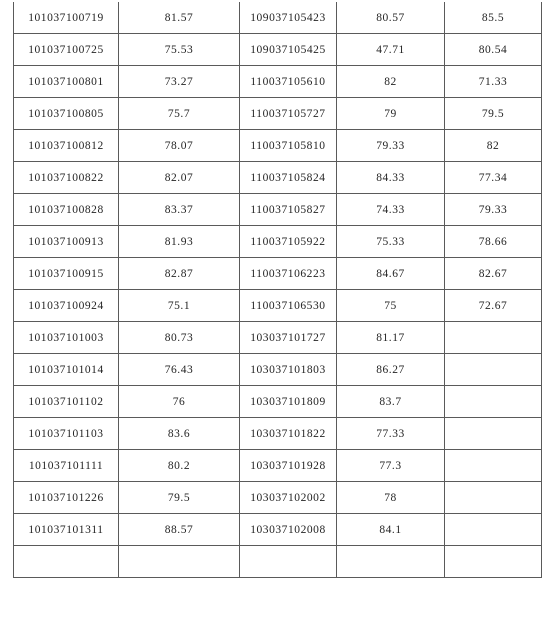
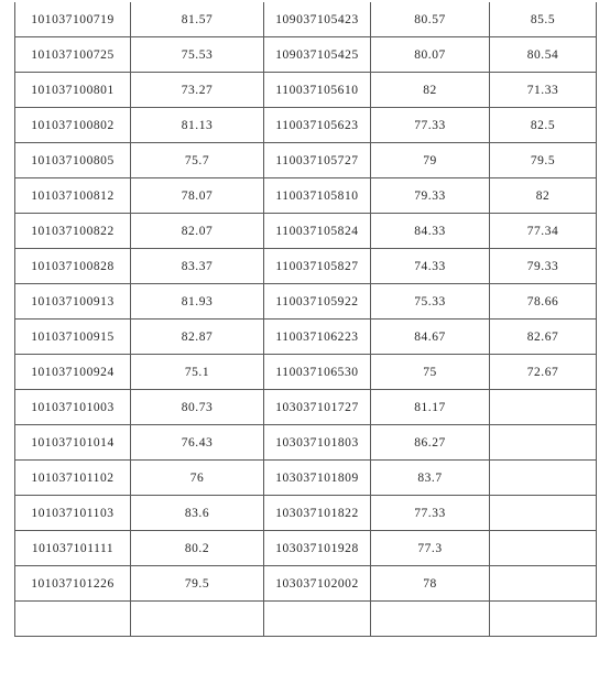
  101037100719	81.57	109037105423	80.57	85.5
- 101037100725	75.53	109037105425	47.71	80.54
+ 101037100725	75.53	109037105425	80.07	80.54
  101037100801	73.27	110037105610	82	71.33
+ 101037100802	81.13	110037105623	77.33	82.5
  101037100805	75.7	110037105727	79	79.5
  101037100812	78.07	110037105810	79.33	82
  101037100822	82.07	110037105824	84.33	77.34
  101037100828	83.37	110037105827	74.33	79.33
  101037100913	81.93	110037105922	75.33	78.66
  101037100915	82.87	110037106223	84.67	82.67
  101037100924	75.1	110037106530	75	72.67
  101037101003	80.73	103037101727	81.17
  101037101014	76.43	103037101803	86.27
  101037101102	76	103037101809	83.7
  101037101103	83.6	103037101822	77.33
  101037101111	80.2	103037101928	77.3
  101037101226	79.5	103037102002	78
- 101037101311	88.57	103037102008	84.1
